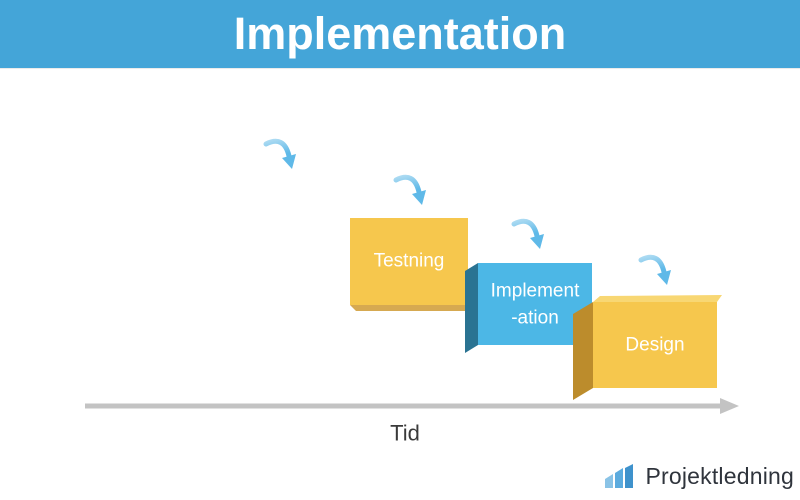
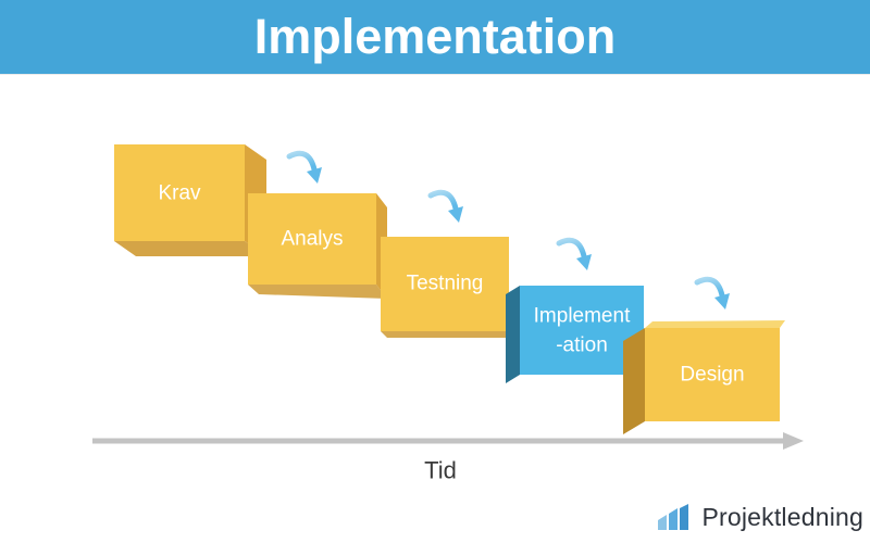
  Implementation
+ Krav
+ Analys
  Testning
  Implement
  -ation
  Design
  Tid
  Projektledning
